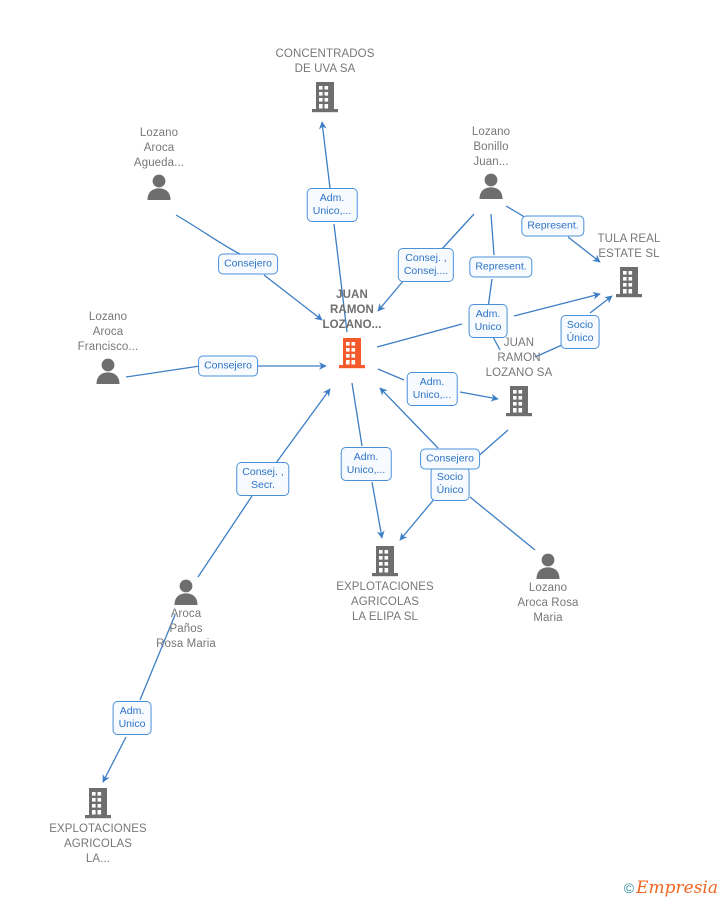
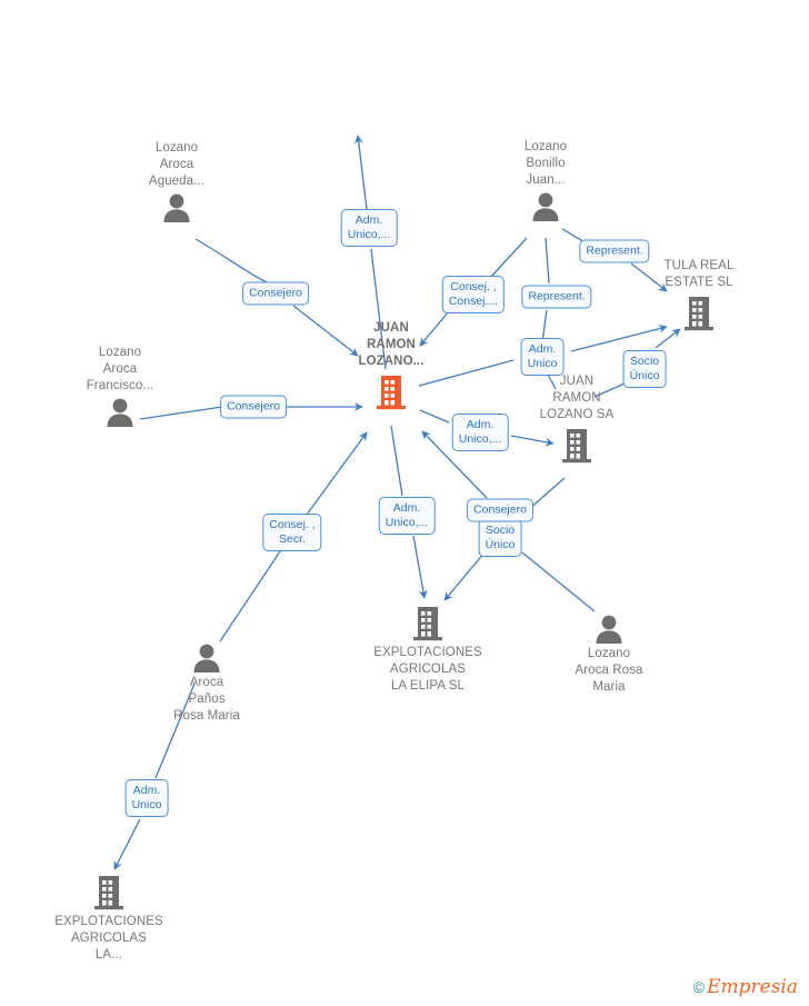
- CONCENTRADOS
- DE UVA SA
  Lozano
  Aroca
  Agueda...
  Lozano
  Bonillo
  Juan...
  TULA REAL
  ESTATE SL
  Lozano
  Aroca
  Francisco...
  JUAN
  RAMON
  LOZANO...
  JUAN
  RAMON
  LOZANO SA
  Aroca
  Paños
  Rosa Maria
  EXPLOTACIONES
  AGRICOLAS
  LA ELIPA SL
  Lozano
  Aroca Rosa
  Maria
  EXPLOTACIONES
  AGRICOLAS
  LA...
  Adm.
  Unico,...
  Consejero
  Consej. ,
  Consej....
  Represent.
  Represent.
  Adm.
  Unico
  Socio
  Único
  Consejero
  Adm.
  Unico,...
  Consej. ,
  Secr.
  Adm.
  Unico,...
  Socio
  Único
  Consejero
  Adm.
  Unico
  © Empresia
